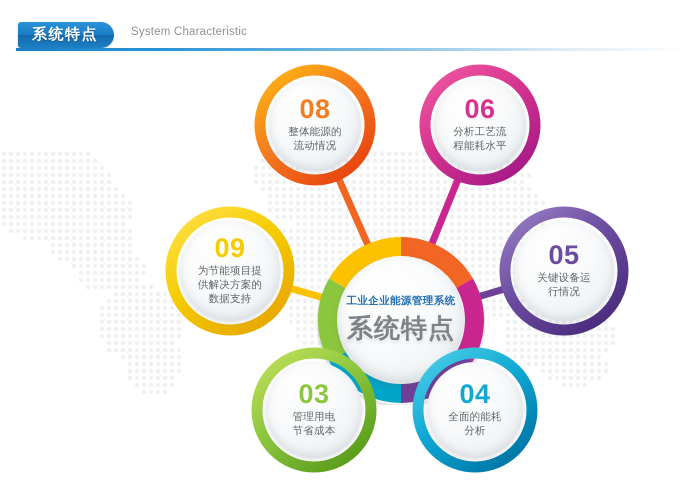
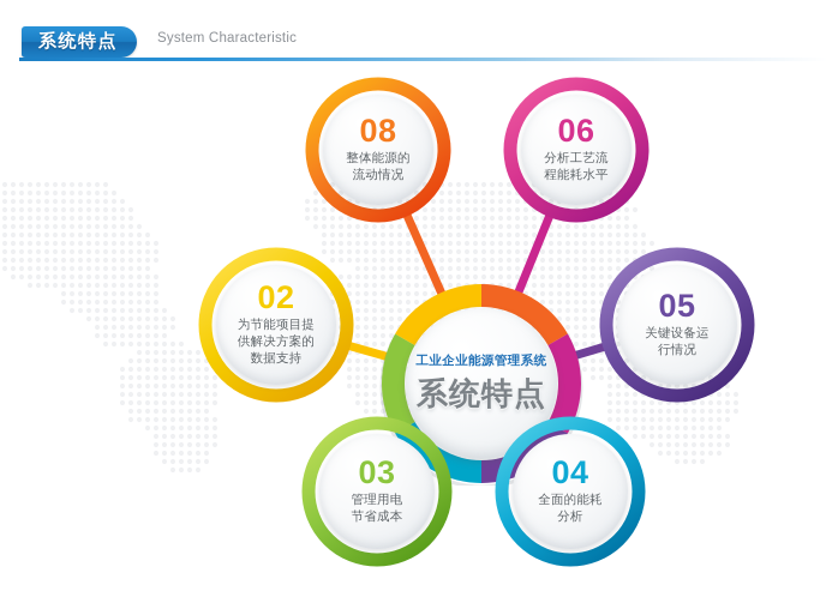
  系统特点
  System Characteristic
  工业企业能源管理系统
  系统特点
  08
  整体能源的
  流动情况
  06
  分析工艺流
  程能耗水平
- 09
+ 02
  为节能项目提
  供解决方案的
  数据支持
  05
  关键设备运
  行情况
  03
  管理用电
  节省成本
  04
  全面的能耗
  分析
